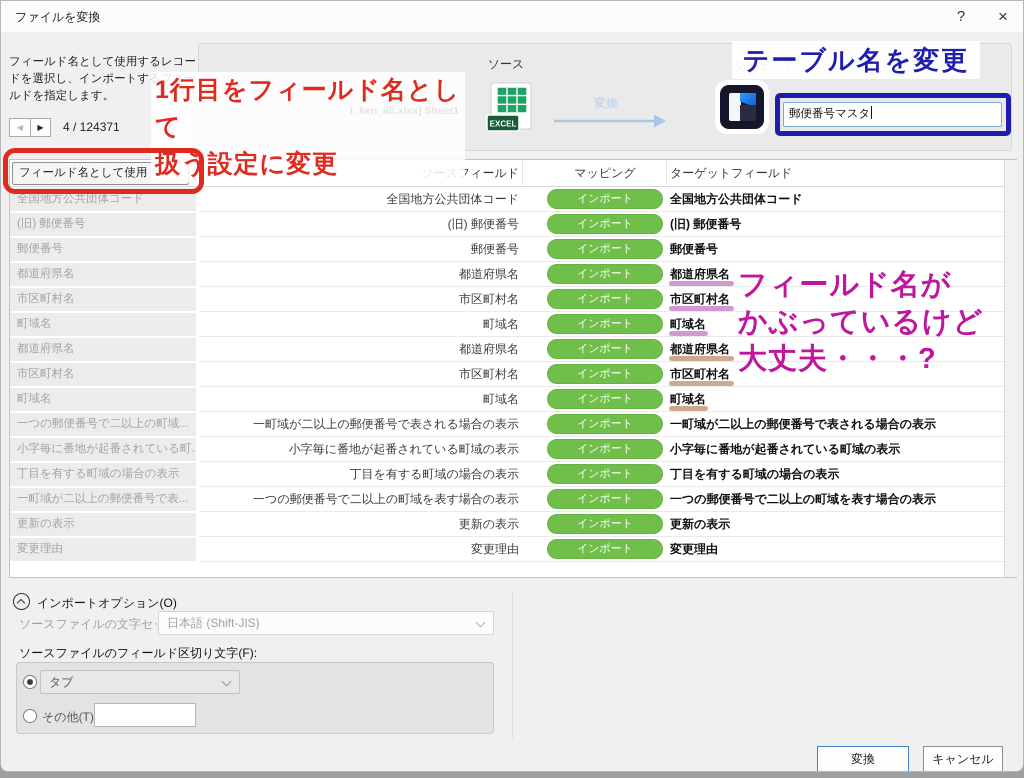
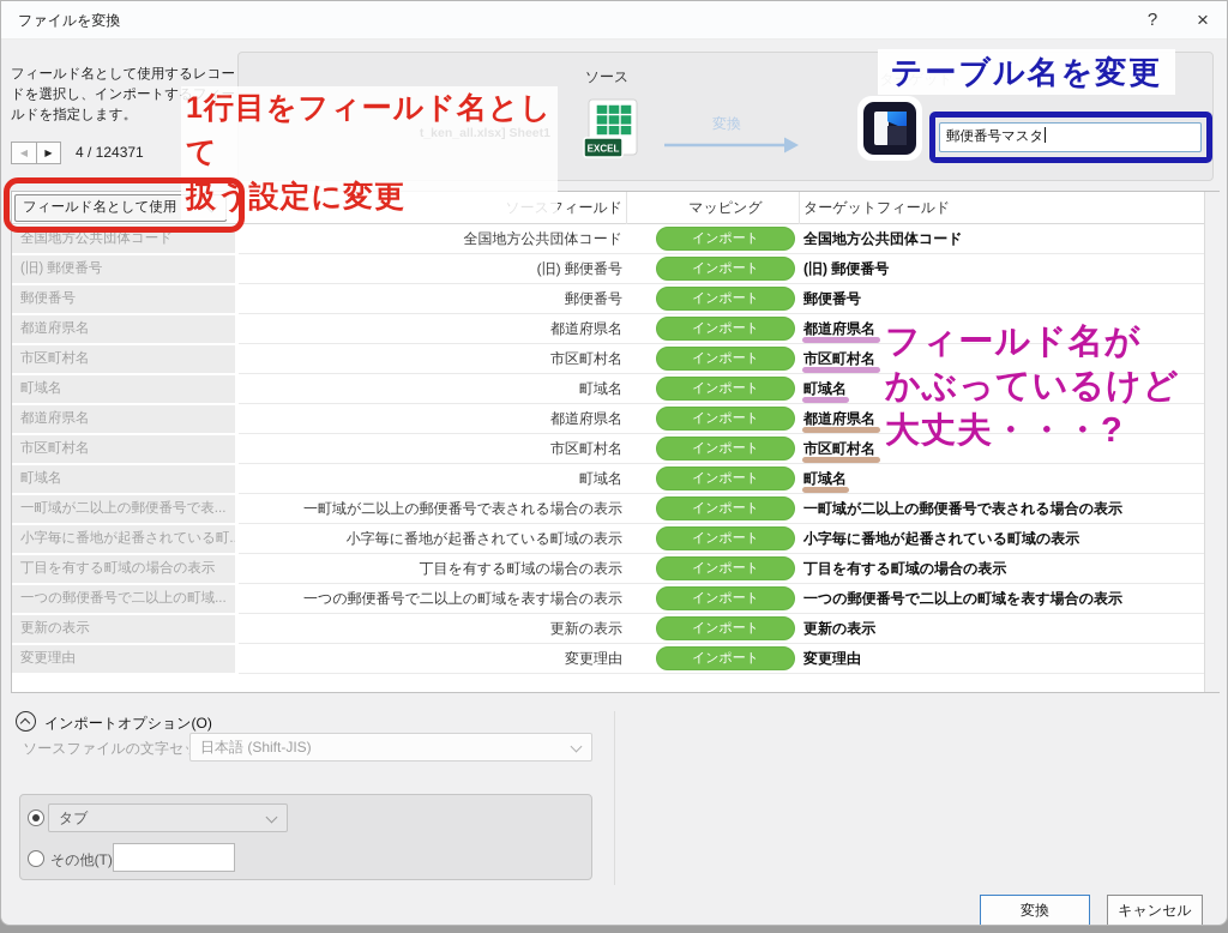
  ファイルを変換
  ?
  ×
  フィールド名として使用するレコードを選択し、インポートするフィールドを指定します。
  ◀
  ▶
  4 / 124371
  ソース
  t_ken_all.xlsx] Sheet1
  EXCEL
  変換
  郵便番号マスタ
  ソースフィールド
  マッピング
  ターゲットフィールド
  フィールド名として使用
  全国地方公共団体コード
  全国地方公共団体コード
  インポート
  全国地方公共団体コード
  (旧) 郵便番号
  (旧) 郵便番号
  インポート
  (旧) 郵便番号
  郵便番号
  郵便番号
  インポート
  郵便番号
  都道府県名
  都道府県名
  インポート
  都道府県名
  市区町村名
  市区町村名
  インポート
  市区町村名
  町域名
  町域名
  インポート
  町域名
  都道府県名
  都道府県名
  インポート
  都道府県名
  市区町村名
  市区町村名
  インポート
  市区町村名
  町域名
  町域名
  インポート
  町域名
- 一つの郵便番号で二以上の町域...
+ 一町域が二以上の郵便番号で表...
  一町域が二以上の郵便番号で表される場合の表示
  インポート
  一町域が二以上の郵便番号で表される場合の表示
  小字毎に番地が起番されている町.
  小字毎に番地が起番されている町域の表示
  インポート
  小字毎に番地が起番されている町域の表示
  丁目を有する町域の場合の表示
  丁目を有する町域の場合の表示
  インポート
  丁目を有する町域の場合の表示
- 一町域が二以上の郵便番号で表...
+ 一つの郵便番号で二以上の町域...
  一つの郵便番号で二以上の町域を表す場合の表示
  インポート
  一つの郵便番号で二以上の町域を表す場合の表示
  更新の表示
  更新の表示
  インポート
  更新の表示
  変更理由
  変更理由
  インポート
  変更理由
  インポートオプション(O)
  日本語 (Shift-JIS)
- ソースファイルのフィールド区切り文字(F):
  タブ
  その他(T)
  変換
  キャンセル
  1行目をフィールド名として
  扱う設定に変更
  テーブル名を変更
  フィールド名が
  かぶっているけど
  大丈夫・・・?
